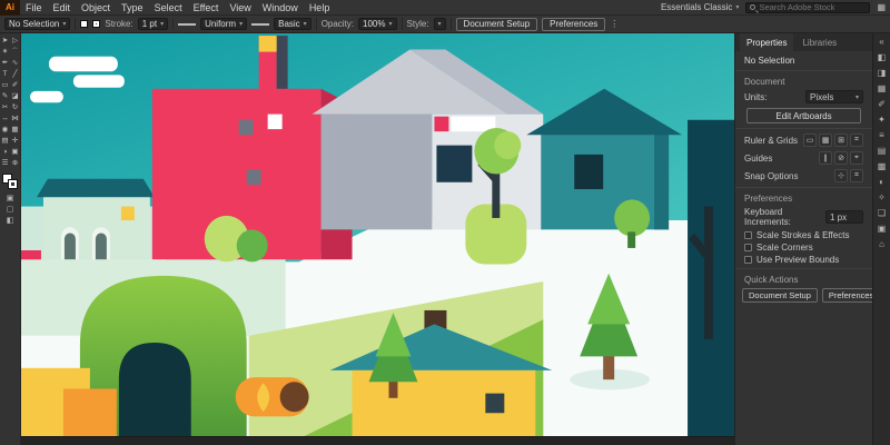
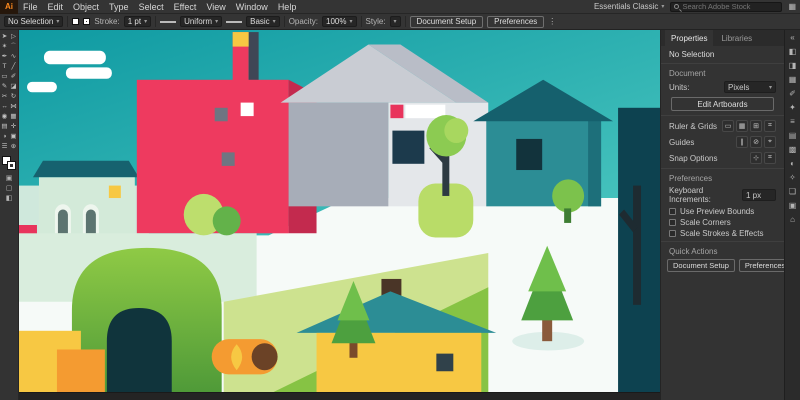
  Ai
  File
  Edit
  Object
  Type
  Select
  Effect
  View
  Window
  Help
  Essentials Classic
  Search Adobe Stock
  ▦
  No Selection
  Stroke:
  1 pt
  Uniform
  Basic
  Opacity:
  100%
  Style:
  Document Setup
  Preferences
  ⋮
  Properties
  Libraries
  No Selection
  Document
  Units:
  Pixels
  Edit Artboards
  Ruler & Grids
  Guides
  Snap Options
  Preferences
  Keyboard Increments:
  1 px
- Scale Strokes & Effects
+ Use Preview Bounds
  Scale Corners
- Use Preview Bounds
+ Scale Strokes & Effects
  Quick Actions
  Document Setup
  Preference
  «
  ◧
  ◨
  ▦
  ✐
  ✦
  ≡
  ▤
  ▩
  ◐
  ✧
  ❏
  ▣
  ⌂
